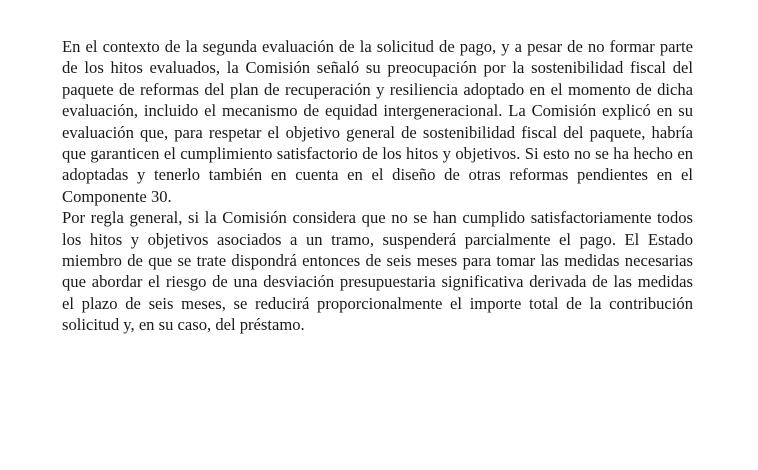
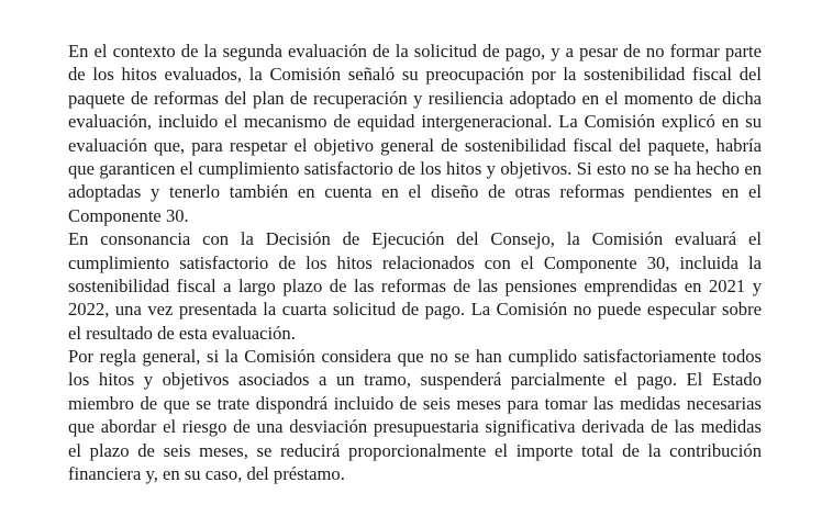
  En el contexto de la segunda evaluación de la solicitud de pago, y a pesar de no formar parte
  de los hitos evaluados, la Comisión señaló su preocupación por la sostenibilidad fiscal del
  paquete de reformas del plan de recuperación y resiliencia adoptado en el momento de dicha
  evaluación, incluido el mecanismo de equidad intergeneracional. La Comisión explicó en su
  evaluación que, para respetar el objetivo general de sostenibilidad fiscal del paquete, habría
  que garanticen el cumplimiento satisfactorio de los hitos y objetivos. Si esto no se ha hecho en
  adoptadas y tenerlo también en cuenta en el diseño de otras reformas pendientes en el
  Componente 30.
+ En consonancia con la Decisión de Ejecución del Consejo, la Comisión evaluará el
+ cumplimiento satisfactorio de los hitos relacionados con el Componente 30, incluida la
+ sostenibilidad fiscal a largo plazo de las reformas de las pensiones emprendidas en 2021 y
+ 2022, una vez presentada la cuarta solicitud de pago. La Comisión no puede especular sobre
+ el resultado de esta evaluación.
  Por regla general, si la Comisión considera que no se han cumplido satisfactoriamente todos
  los hitos y objetivos asociados a un tramo, suspenderá parcialmente el pago. El Estado
- miembro de que se trate dispondrá entonces de seis meses para tomar las medidas necesarias
+ miembro de que se trate dispondrá incluido de seis meses para tomar las medidas necesarias
  que abordar el riesgo de una desviación presupuestaria significativa derivada de las medidas
  el plazo de seis meses, se reducirá proporcionalmente el importe total de la contribución
- solicitud y, en su caso, del préstamo.
+ financiera y, en su caso, del préstamo.
